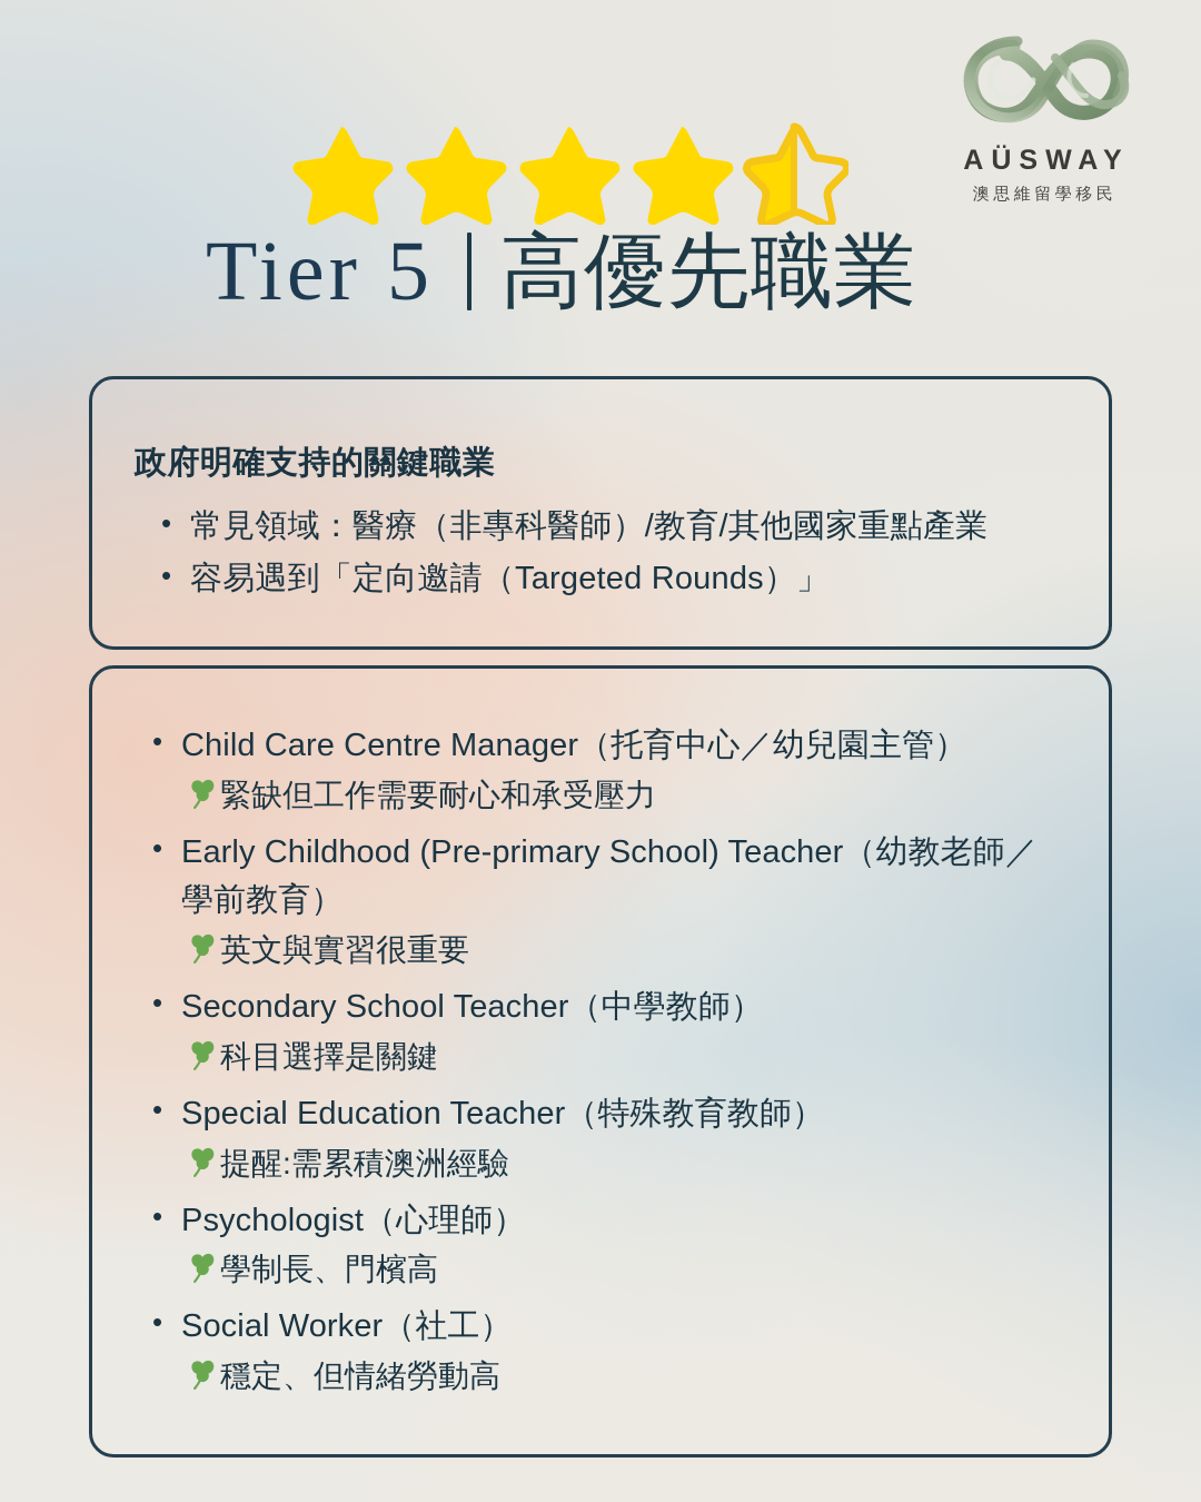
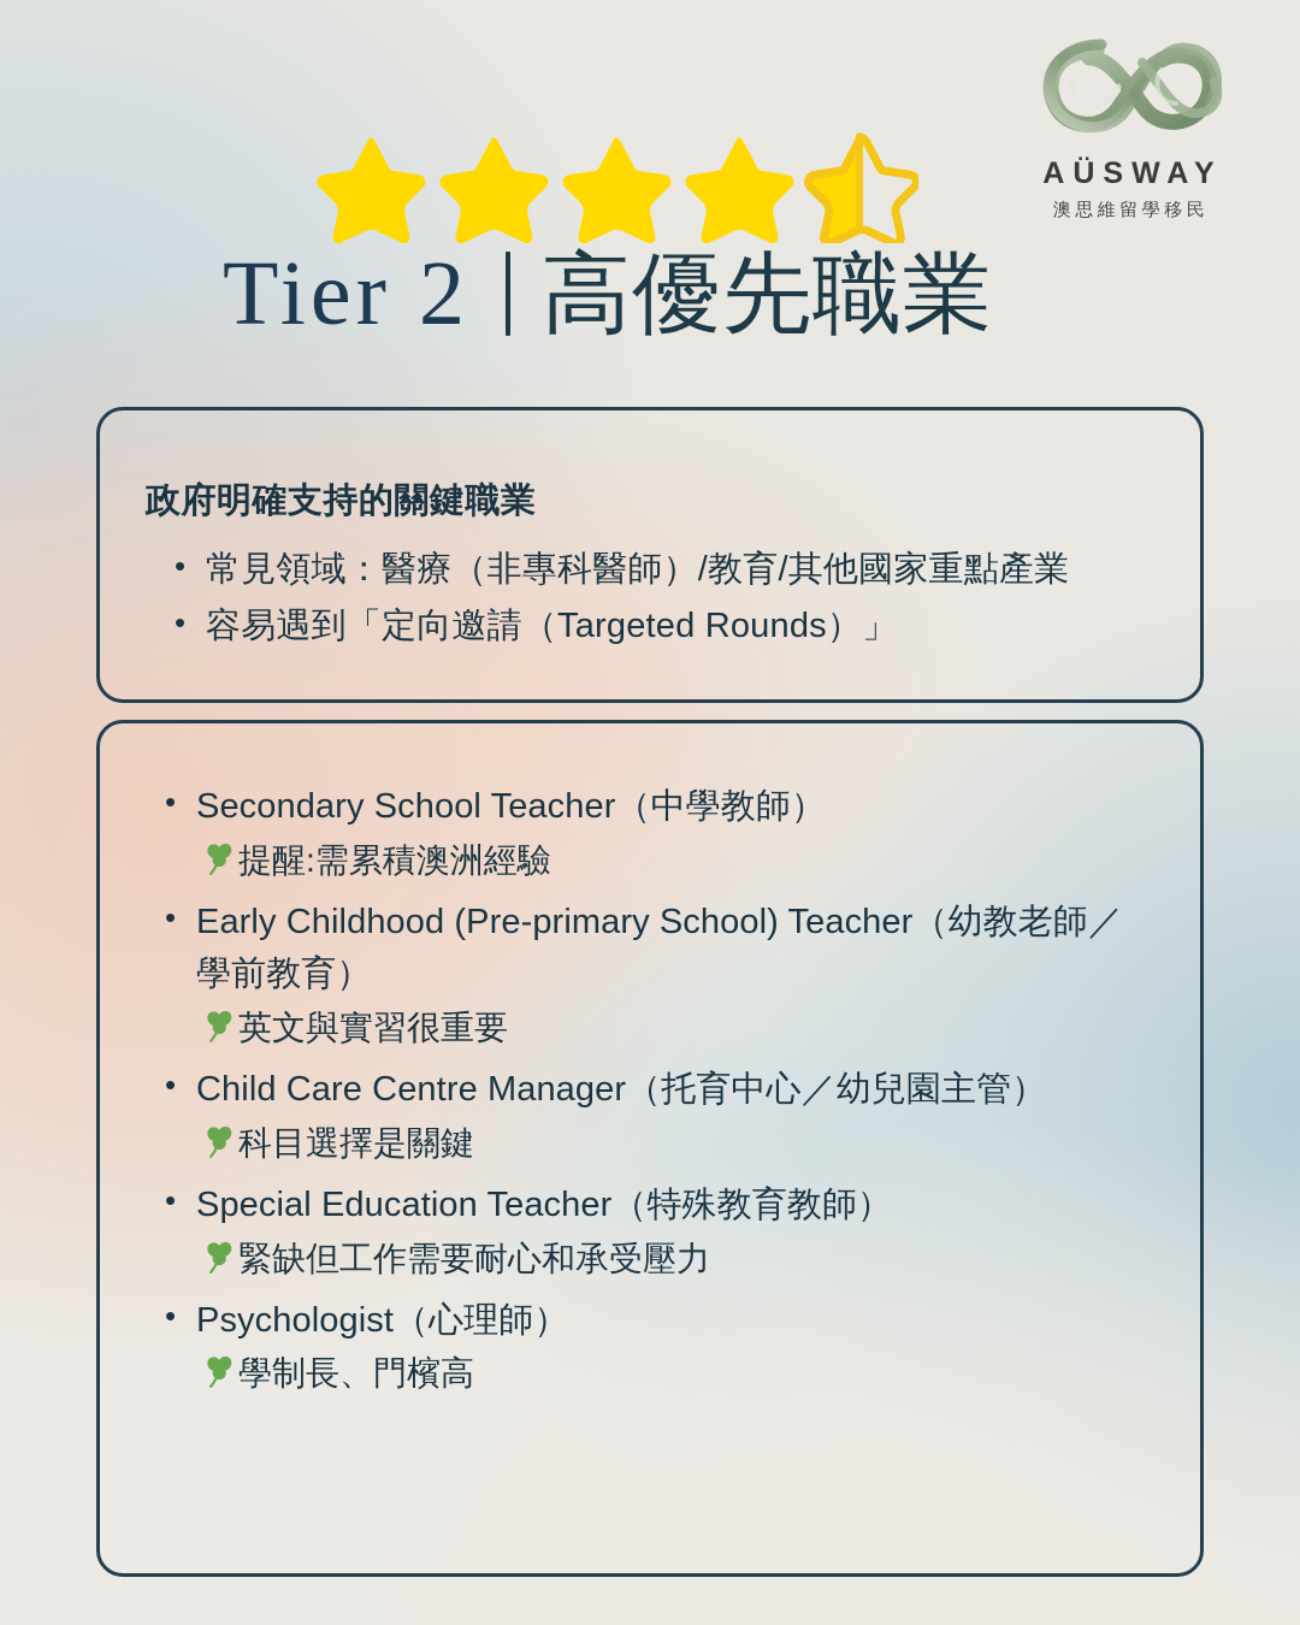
  AÜSWAY
  澳思維留學移民
- Tier 5
+ Tier 2
  高優先職業
  政府明確支持的關鍵職業
  常見領域：醫療（非專科醫師）/教育/其他國家重點產業
  容易遇到「定向邀請（Targeted Rounds）」
- Child Care Centre Manager（托育中心／幼兒園主管）
+ Secondary School Teacher（中學教師）
- 緊缺但工作需要耐心和承受壓力
+ 提醒:需累積澳洲經驗
  Early Childhood (Pre-primary School) Teacher（幼教老師／學前教育）
  英文與實習很重要
- Secondary School Teacher（中學教師）
+ Child Care Centre Manager（托育中心／幼兒園主管）
  科目選擇是關鍵
  Special Education Teacher（特殊教育教師）
- 提醒:需累積澳洲經驗
+ 緊缺但工作需要耐心和承受壓力
  Psychologist（心理師）
  學制長、門檳高
- Social Worker（社工）
- 穩定、但情緒勞動高
